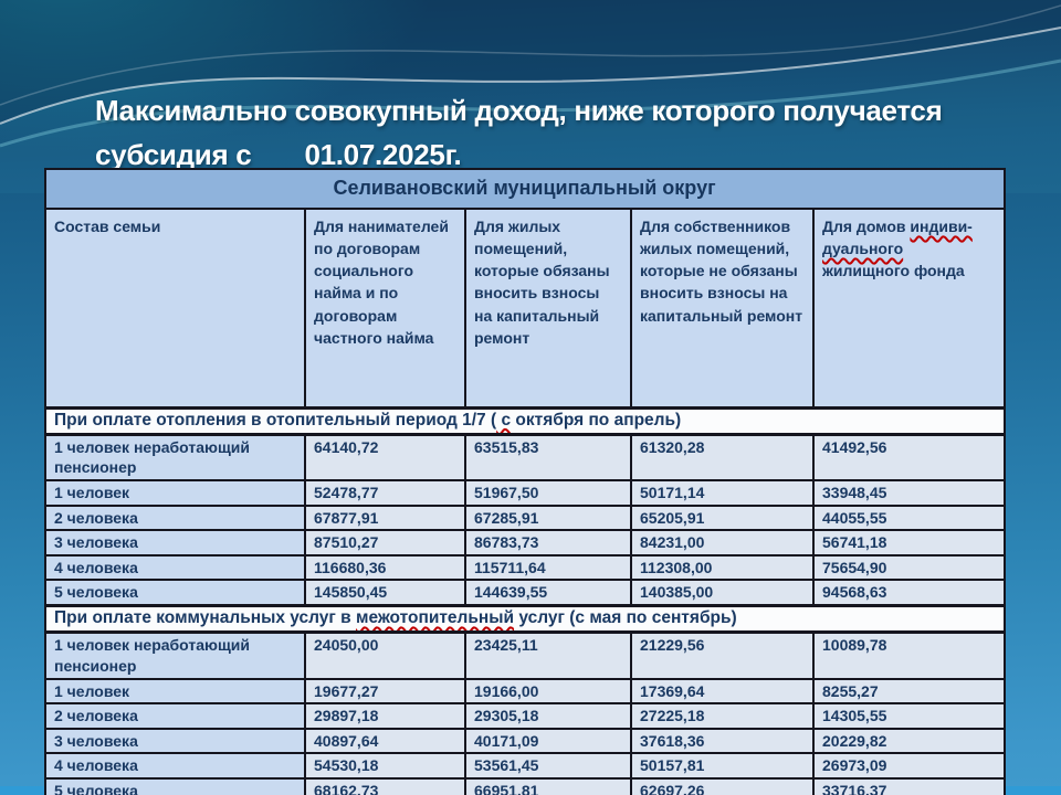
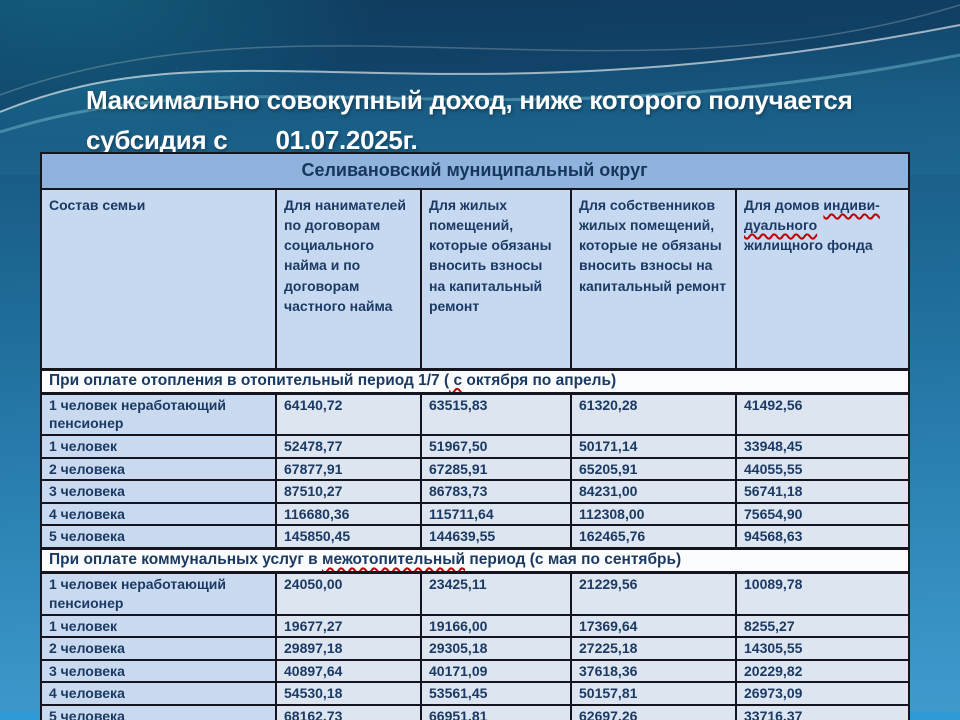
  Максимально совокупный доход, ниже которого получается
  субсидия с 01.07.2025г.
  Селивановский муниципальный округ
  Состав семьи	Для нанимателей по договорам социального найма и по договорам частного найма	Для жилых помещений, которые обязаны вносить взносы на капитальный ремонт	Для собственников жилых помещений, которые не обязаны вносить взносы на капитальный ремонт	Для домов индиви-дуального жилищного фонда
  При оплате отопления в отопительный период 1/7 ( с октября по апрель)
  1 человек неработающий пенсионер	64140,72	63515,83	61320,28	41492,56
  1 человек	52478,77	51967,50	50171,14	33948,45
  2 человека	67877,91	67285,91	65205,91	44055,55
  3 человека	87510,27	86783,73	84231,00	56741,18
  4 человека	116680,36	115711,64	112308,00	75654,90
- 5 человека	145850,45	144639,55	140385,00	94568,63
+ 5 человека	145850,45	144639,55	162465,76	94568,63
- При оплате коммунальных услуг в межотопительный услуг (с мая по сентябрь)
+ При оплате коммунальных услуг в межотопительный период (с мая по сентябрь)
  1 человек неработающий пенсионер	24050,00	23425,11	21229,56	10089,78
  1 человек	19677,27	19166,00	17369,64	8255,27
  2 человека	29897,18	29305,18	27225,18	14305,55
  3 человека	40897,64	40171,09	37618,36	20229,82
  4 человека	54530,18	53561,45	50157,81	26973,09
  5 человека	68162,73	66951,81	62697,26	33716,37
